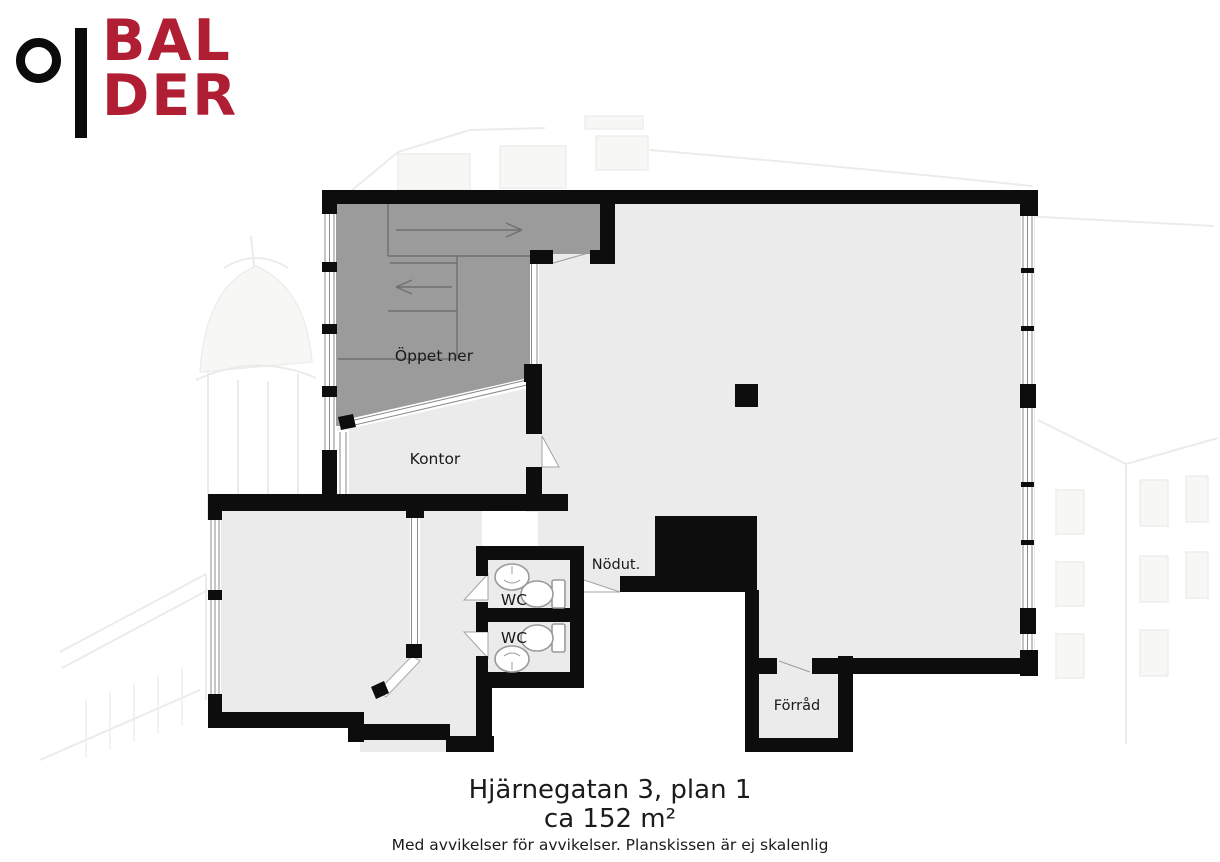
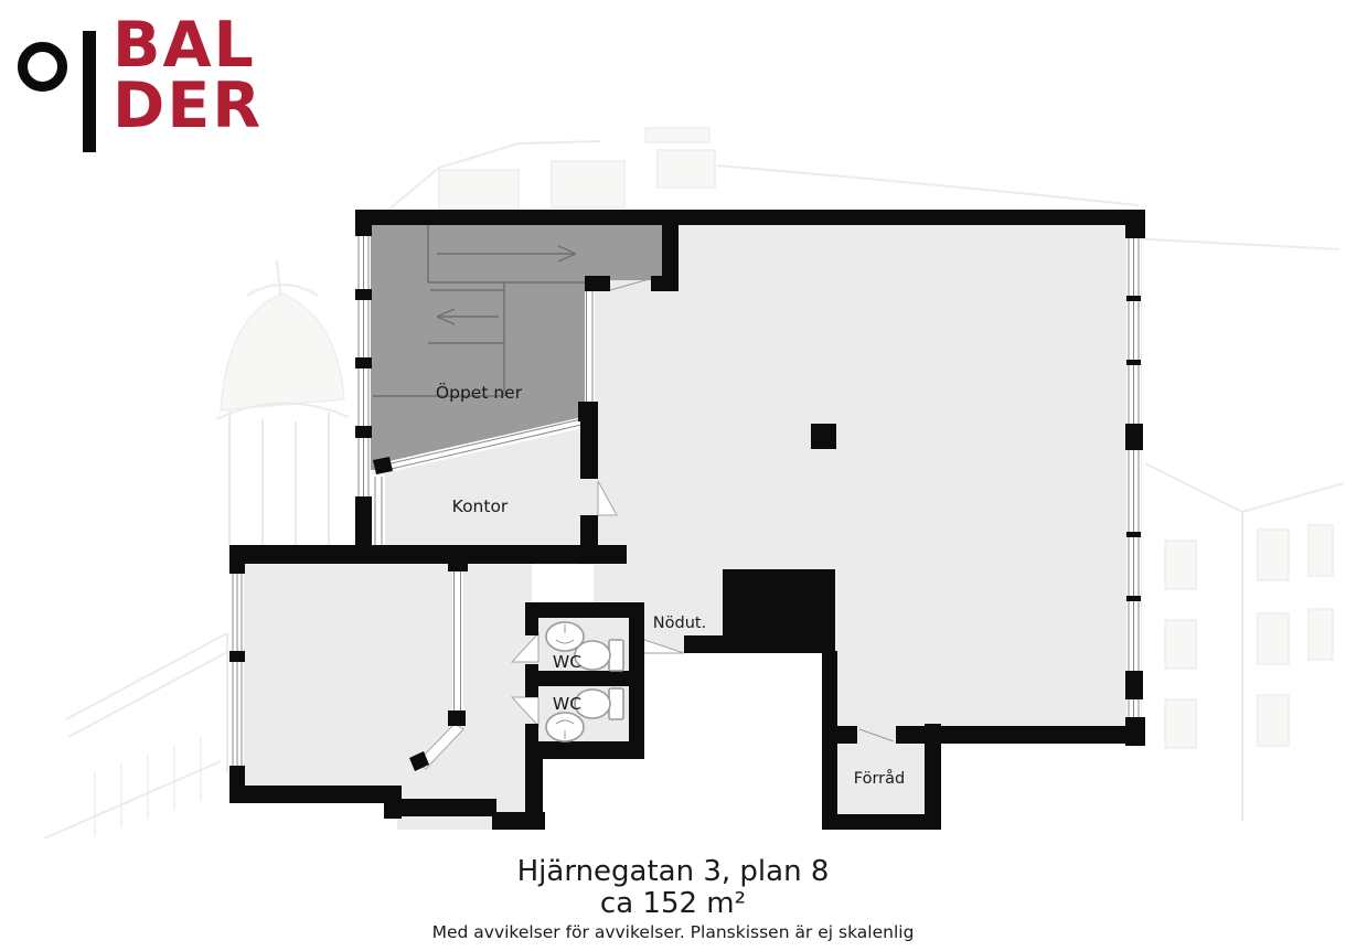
  BAL
  DER
  Öppet ner
  Kontor
  WC
  WC
  Nödut.
  Förråd
- Hjärnegatan 3, plan 1
+ Hjärnegatan 3, plan 8
  ca 152 m²
  Med avvikelser för avvikelser. Planskissen är ej skalenlig
